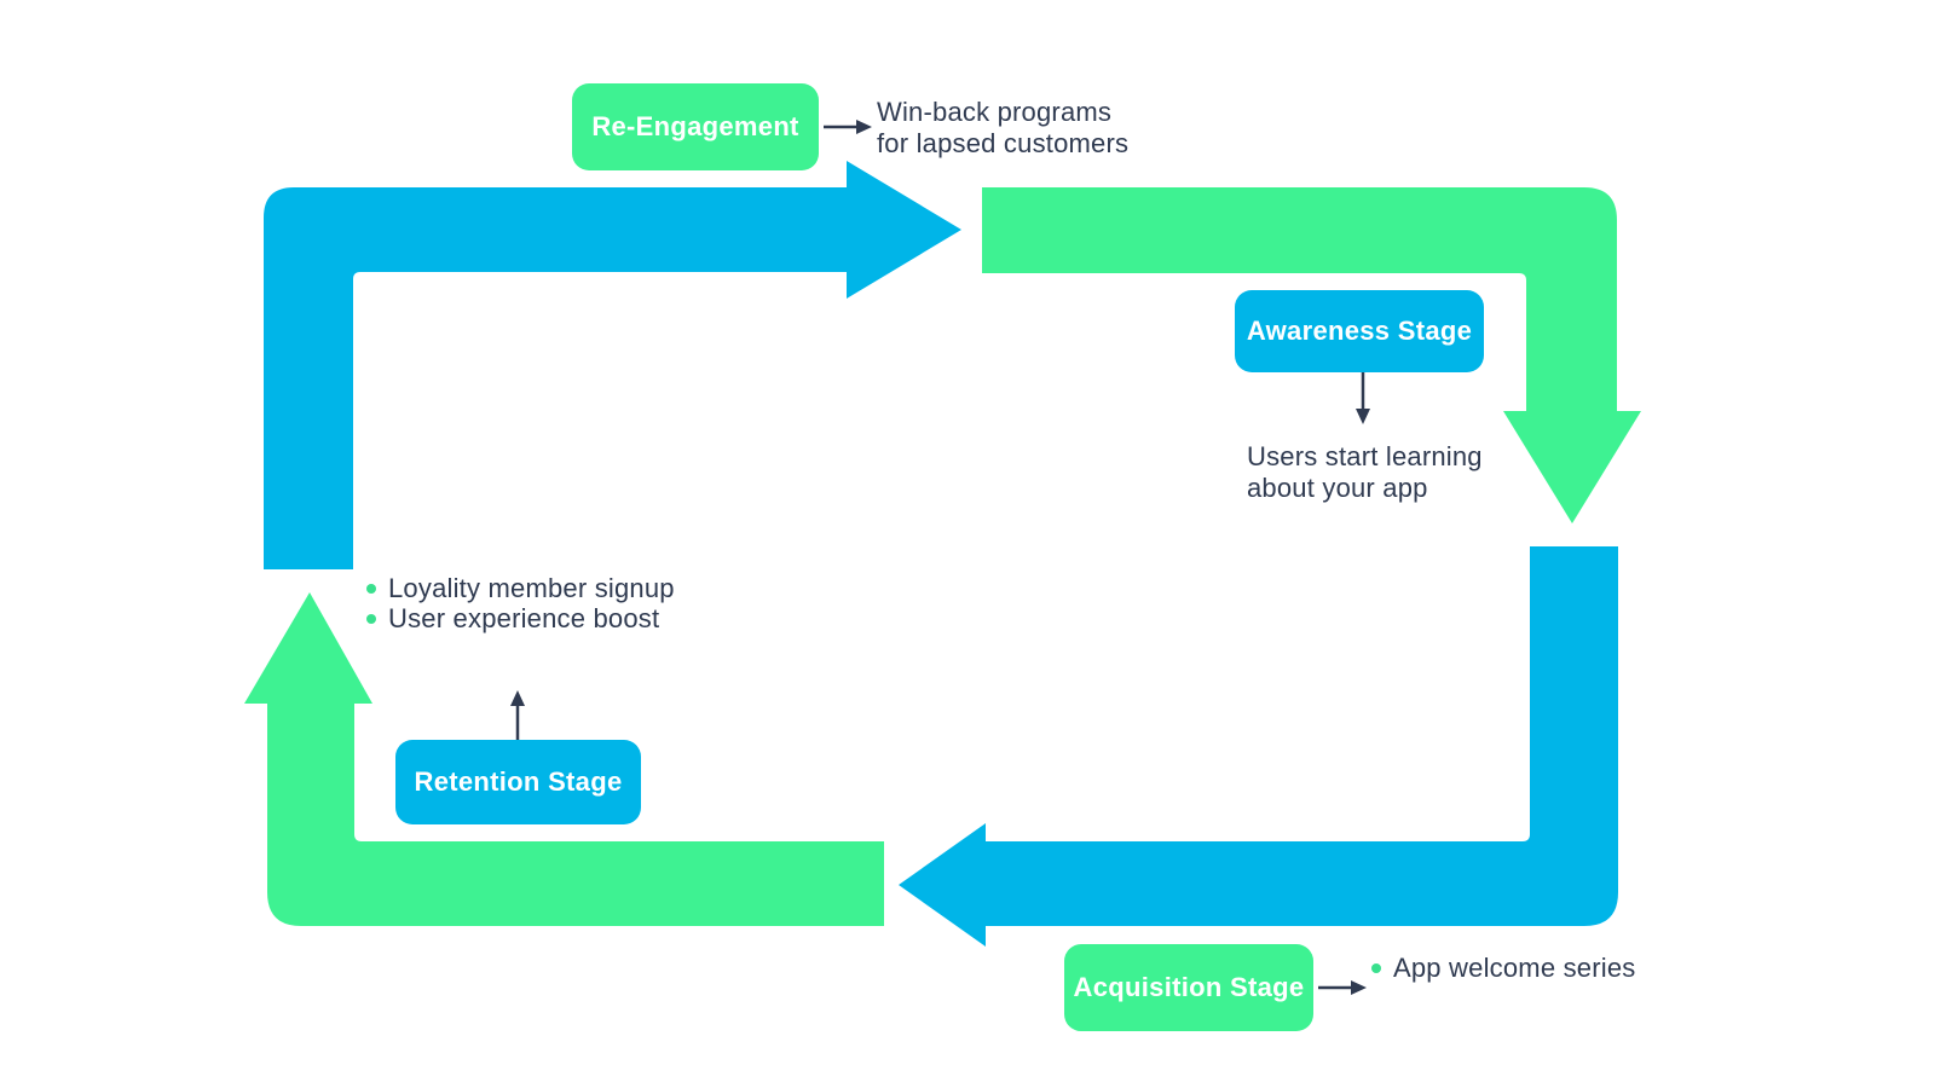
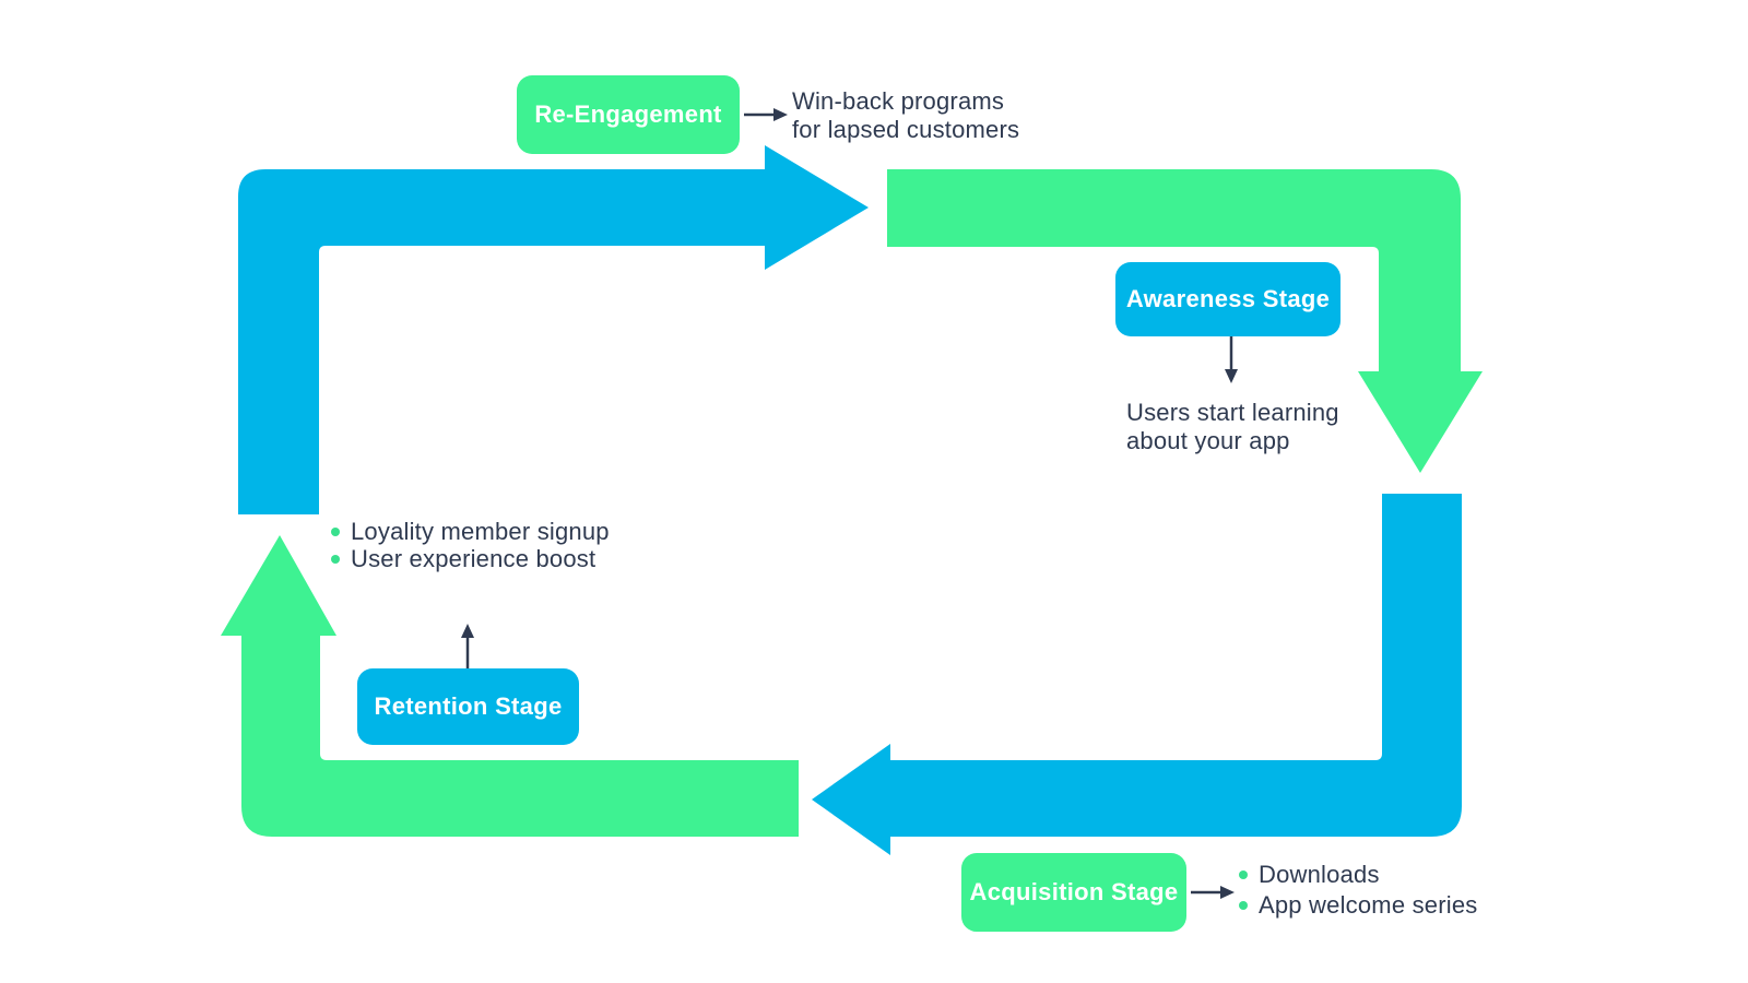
  Re-Engagement
  Awareness Stage
  Retention Stage
  Acquisition Stage
  Win-back programs
  for lapsed customers
  Users start learning
  about your app
  Loyality member signup
  User experience boost
+ Downloads
  App welcome series
